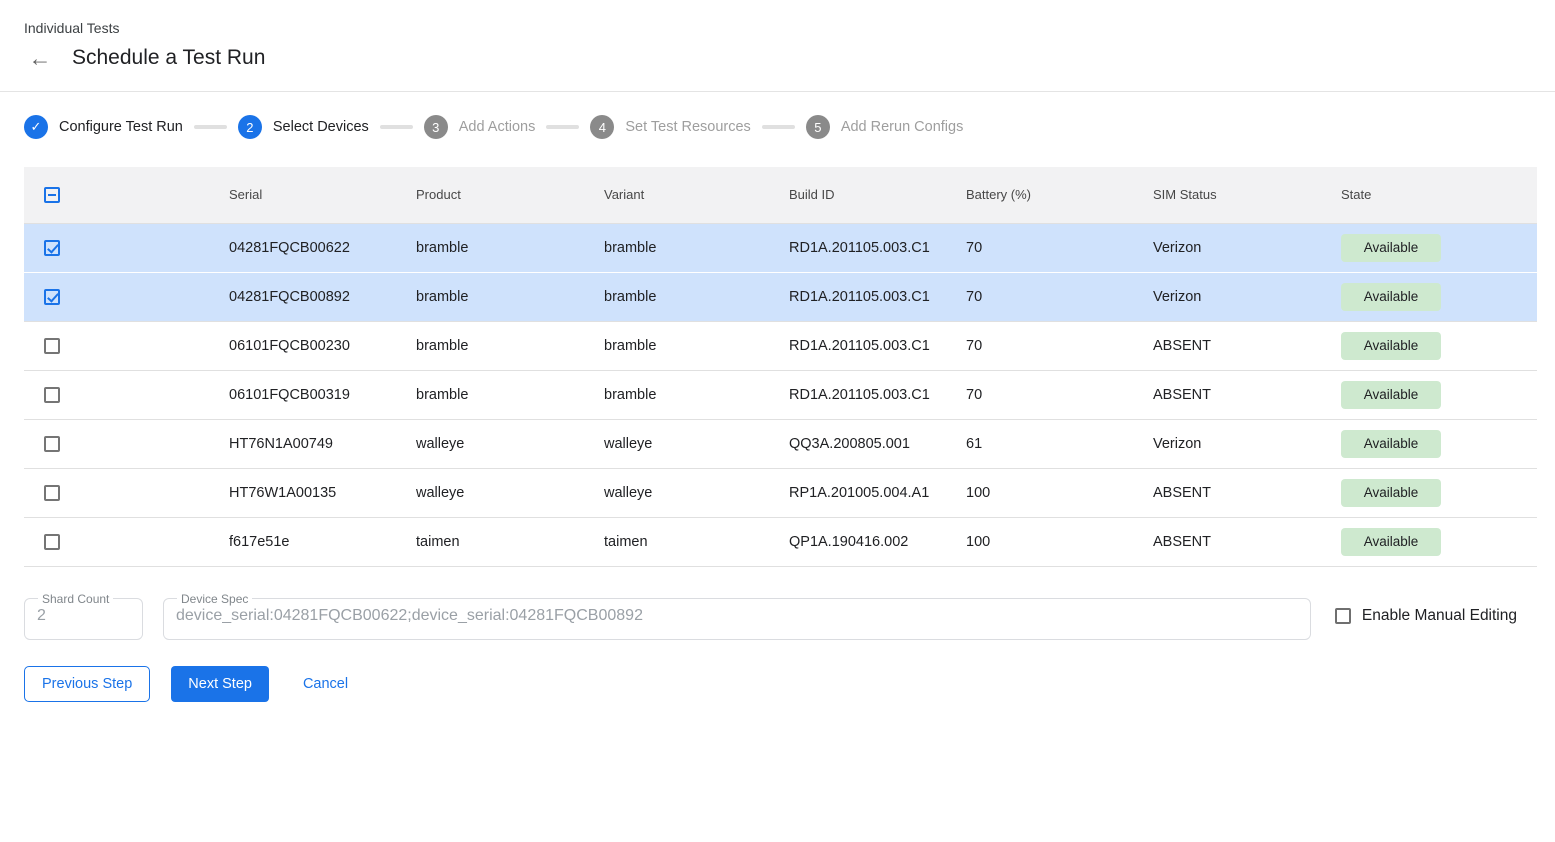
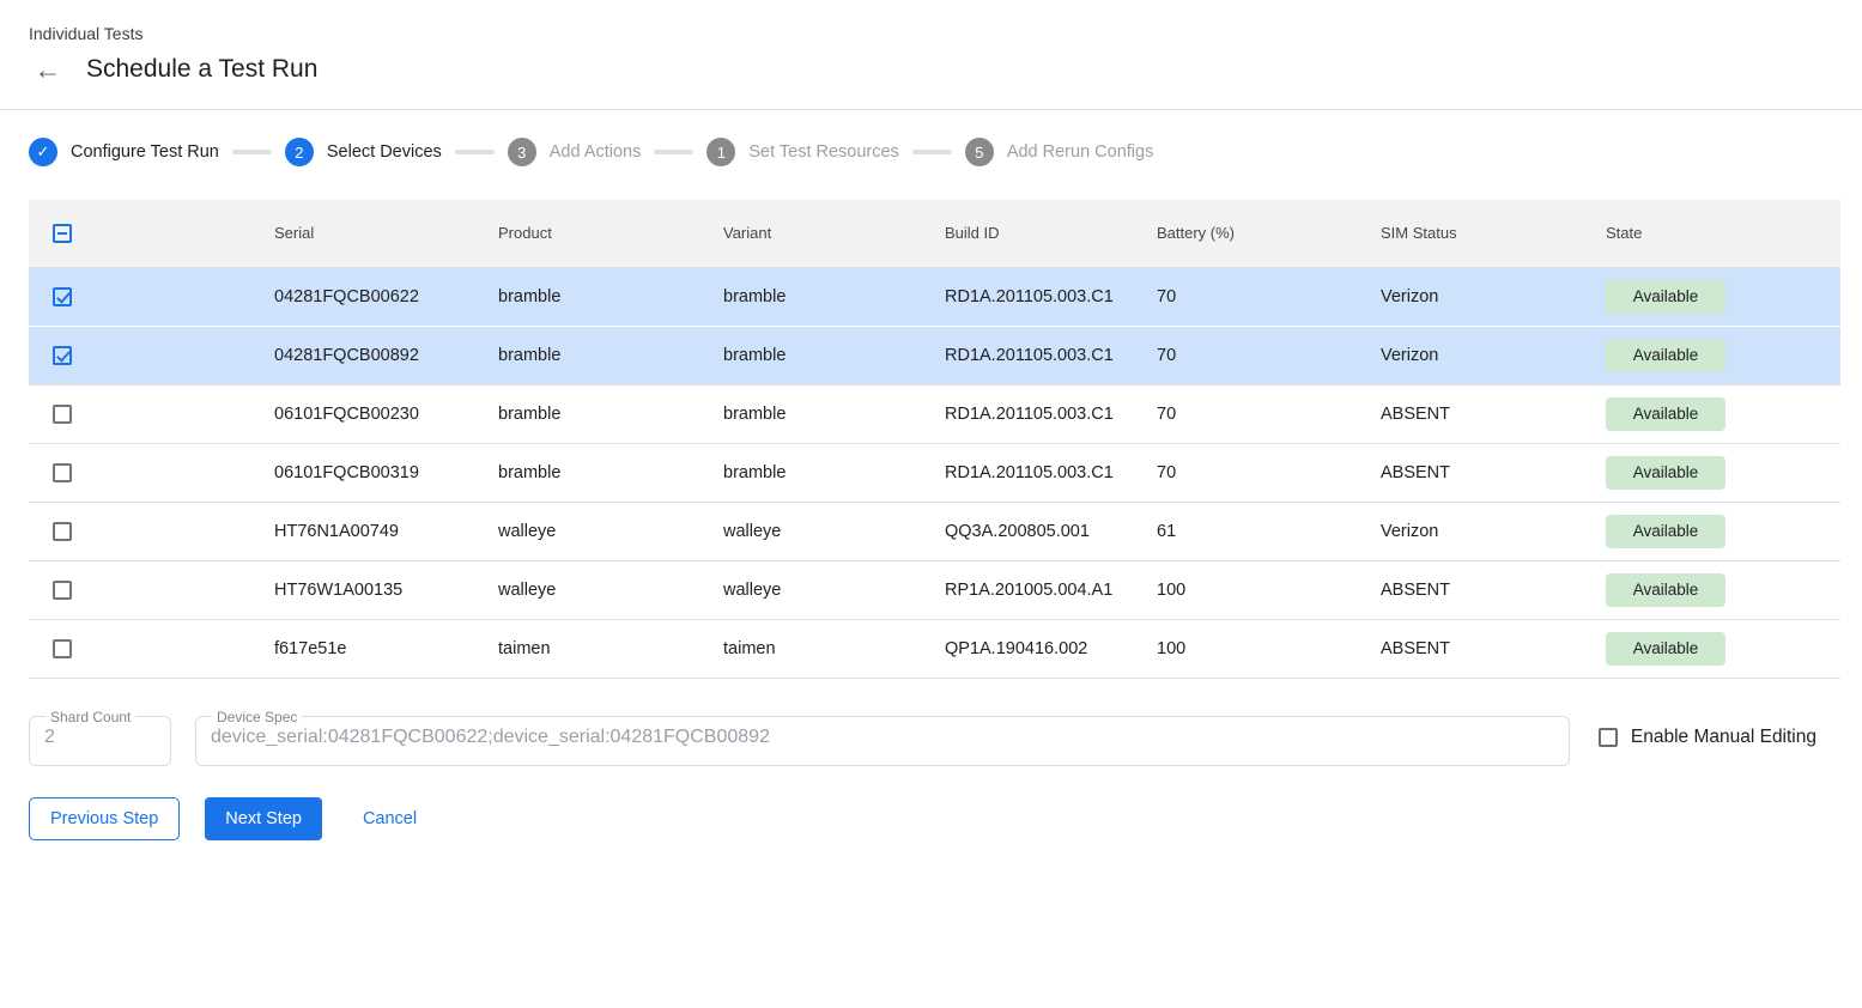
  Individual Tests
  ←
  Schedule a Test Run
  ✓
  Configure Test Run
  2
  Select Devices
  3
  Add Actions
- 4
+ 1
  Set Test Resources
  5
  Add Rerun Configs
  	Serial	Product	Variant	Build ID	Battery (%)	SIM Status	State
  	04281FQCB00622	bramble	bramble	RD1A.201105.003.C1	70	Verizon	Available
  	04281FQCB00892	bramble	bramble	RD1A.201105.003.C1	70	Verizon	Available
  	06101FQCB00230	bramble	bramble	RD1A.201105.003.C1	70	ABSENT	Available
  	06101FQCB00319	bramble	bramble	RD1A.201105.003.C1	70	ABSENT	Available
  	HT76N1A00749	walleye	walleye	QQ3A.200805.001	61	Verizon	Available
  	HT76W1A00135	walleye	walleye	RP1A.201005.004.A1	100	ABSENT	Available
  	f617e51e	taimen	taimen	QP1A.190416.002	100	ABSENT	Available
  Shard Count
  2
  Device Spec
  device_serial:04281FQCB00622;device_serial:04281FQCB00892
  Enable Manual Editing
  Previous Step
  Next Step
  Cancel
